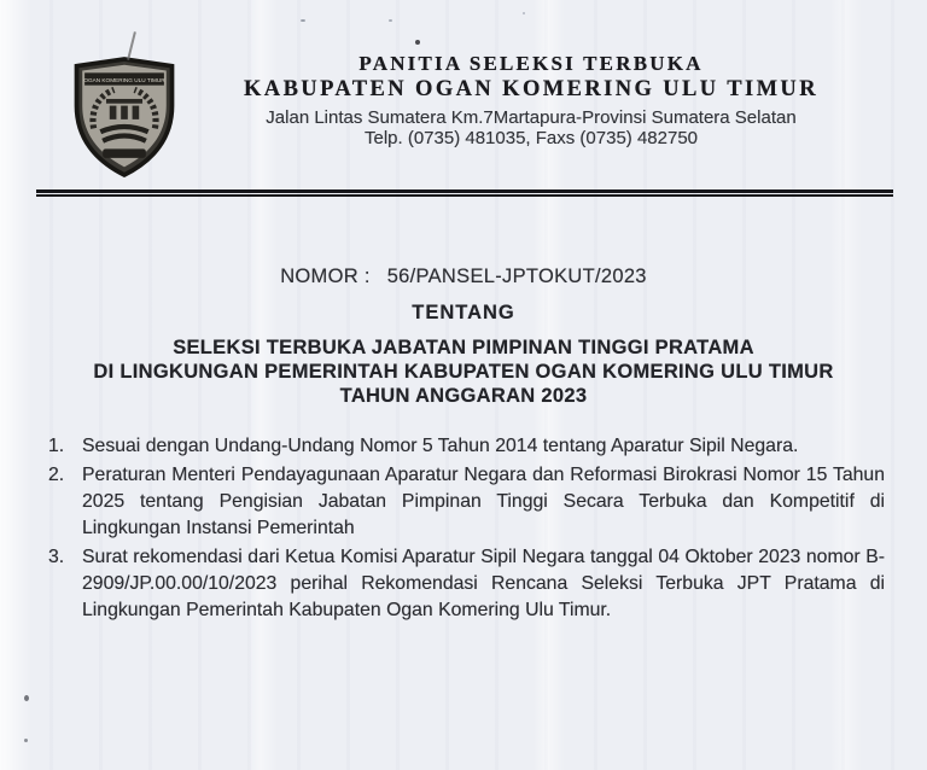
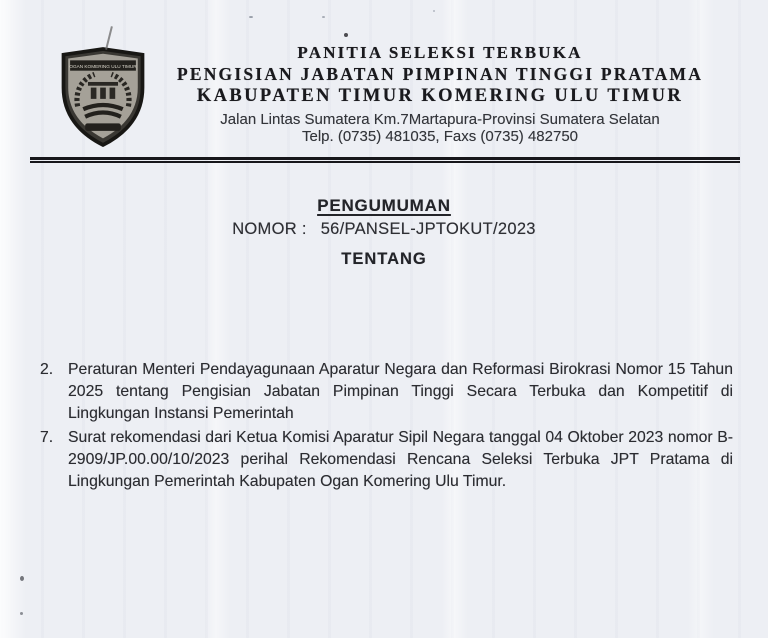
  PANITIA SELEKSI TERBUKA
+ PENGISIAN JABATAN PIMPINAN TINGGI PRATAMA
- KABUPATEN OGAN KOMERING ULU TIMUR
+ KABUPATEN TIMUR KOMERING ULU TIMUR
  Jalan Lintas Sumatera Km.7Martapura-Provinsi Sumatera Selatan
  Telp. (0735) 481035, Faxs (0735) 482750
+ PENGUMUMAN
  NOMOR : 56/PANSEL-JPTOKUT/2023
  TENTANG
- SELEKSI TERBUKA JABATAN PIMPINAN TINGGI PRATAMA
- DI LINGKUNGAN PEMERINTAH KABUPATEN OGAN KOMERING ULU TIMUR
- TAHUN ANGGARAN 2023
- 1.
- Sesuai dengan Undang-Undang Nomor 5 Tahun 2014 tentang Aparatur Sipil Negara.
  2.
  Peraturan Menteri Pendayagunaan Aparatur Negara dan Reformasi Birokrasi Nomor 15 Tahun 2025 tentang Pengisian Jabatan Pimpinan Tinggi Secara Terbuka dan Kompetitif di Lingkungan Instansi Pemerintah
- 3.
+ 7.
  Surat rekomendasi dari Ketua Komisi Aparatur Sipil Negara tanggal 04 Oktober 2023 nomor B-2909/JP.00.00/10/2023 perihal Rekomendasi Rencana Seleksi Terbuka JPT Pratama di Lingkungan Pemerintah Kabupaten Ogan Komering Ulu Timur.
